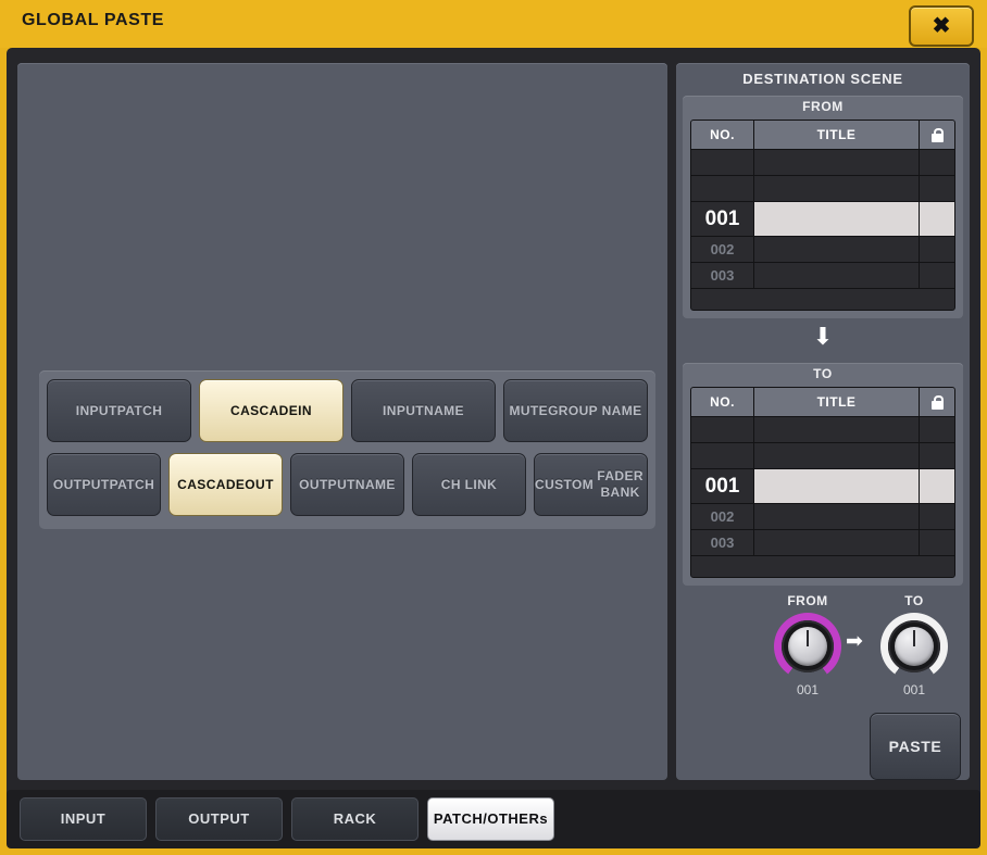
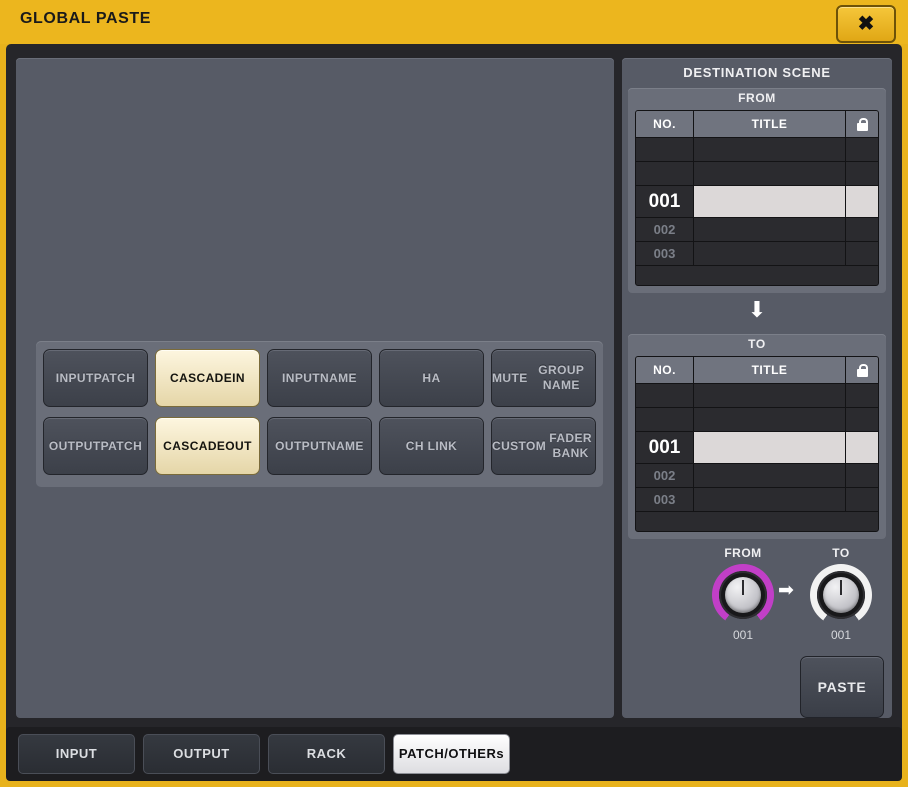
  GLOBAL PASTE
  ✖
  INPUT
  PATCH
  CASCADE
  IN
  INPUT
  NAME
+ HA
  MUTE
  GROUP NAME
  OUTPUT
  PATCH
  CASCADE
  OUT
  OUTPUT
  NAME
  CH LINK
  CUSTOM
  FADER BANK
  DESTINATION SCENE
  FROM
  NO.
  TITLE
  001
  002
  003
  ⬇
  TO
  NO.
  TITLE
  001
  002
  003
  FROM
  001
  ➡
  TO
  001
  PASTE
  INPUT
  OUTPUT
  RACK
  PATCH
  /OTHERs
